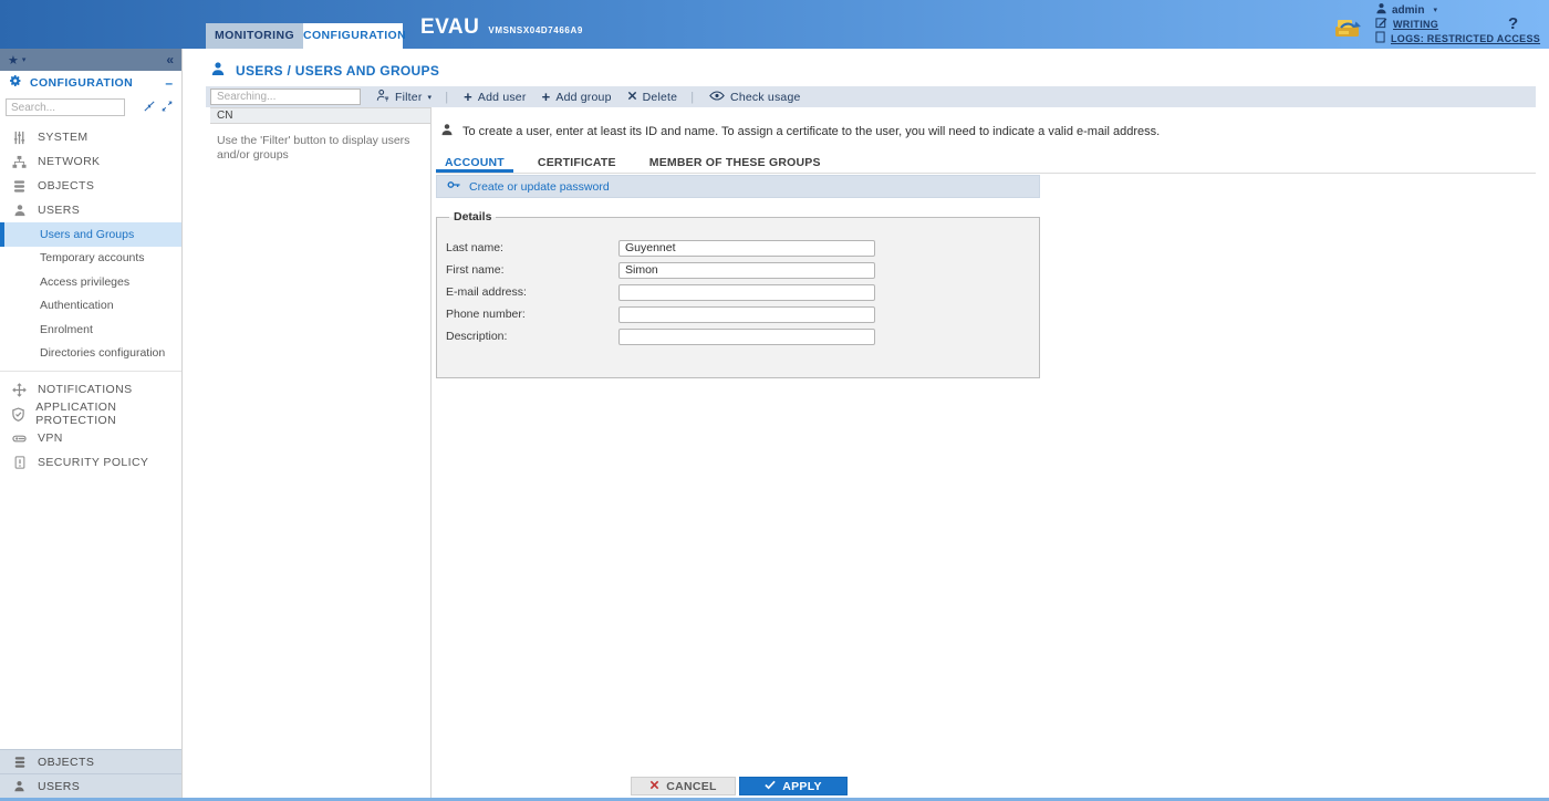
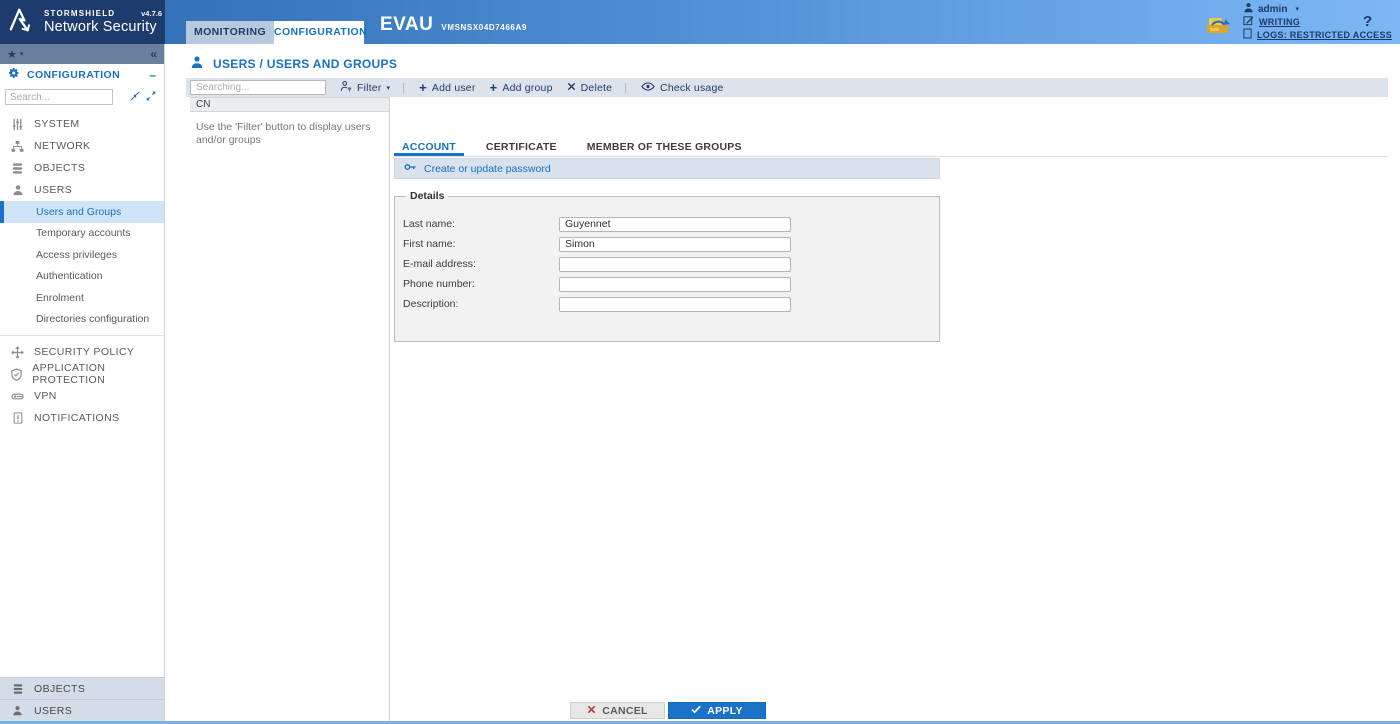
+ STORMSHIELD
+ v4.7.6
+ Network Security
  MONITORING
  CONFIGURATION
  EVAU
  VMSNSX04D7466A9
  admin
  WRITING
  LOGS: RESTRICTED ACCESS
  ?
  ★
  «
  CONFIGURATION
  –
  Search...
  SYSTEM
  NETWORK
  OBJECTS
  USERS
  Users and Groups
  Temporary accounts
  Access privileges
  Authentication
  Enrolment
  Directories configuration
- NOTIFICATIONS
+ SECURITY POLICY
  APPLICATION PROTECTION
  VPN
- SECURITY POLICY
+ NOTIFICATIONS
  OBJECTS
  USERS
  USERS / USERS AND GROUPS
  Searching...
  Filter
  |
  +
  Add user
  +
  Add group
  Delete
  |
  Check usage
  CN
  Use the 'Filter' button to display users and/or groups
- To create a user, enter at least its ID and name. To assign a certificate to the user, you will need to indicate a valid e-mail address.
  ACCOUNT
  CERTIFICATE
  MEMBER OF THESE GROUPS
  Create or update password
  Details
  Last name:
  Guyennet
  First name:
  Simon
  E-mail address:
  Phone number:
  Description:
  CANCEL
  APPLY
